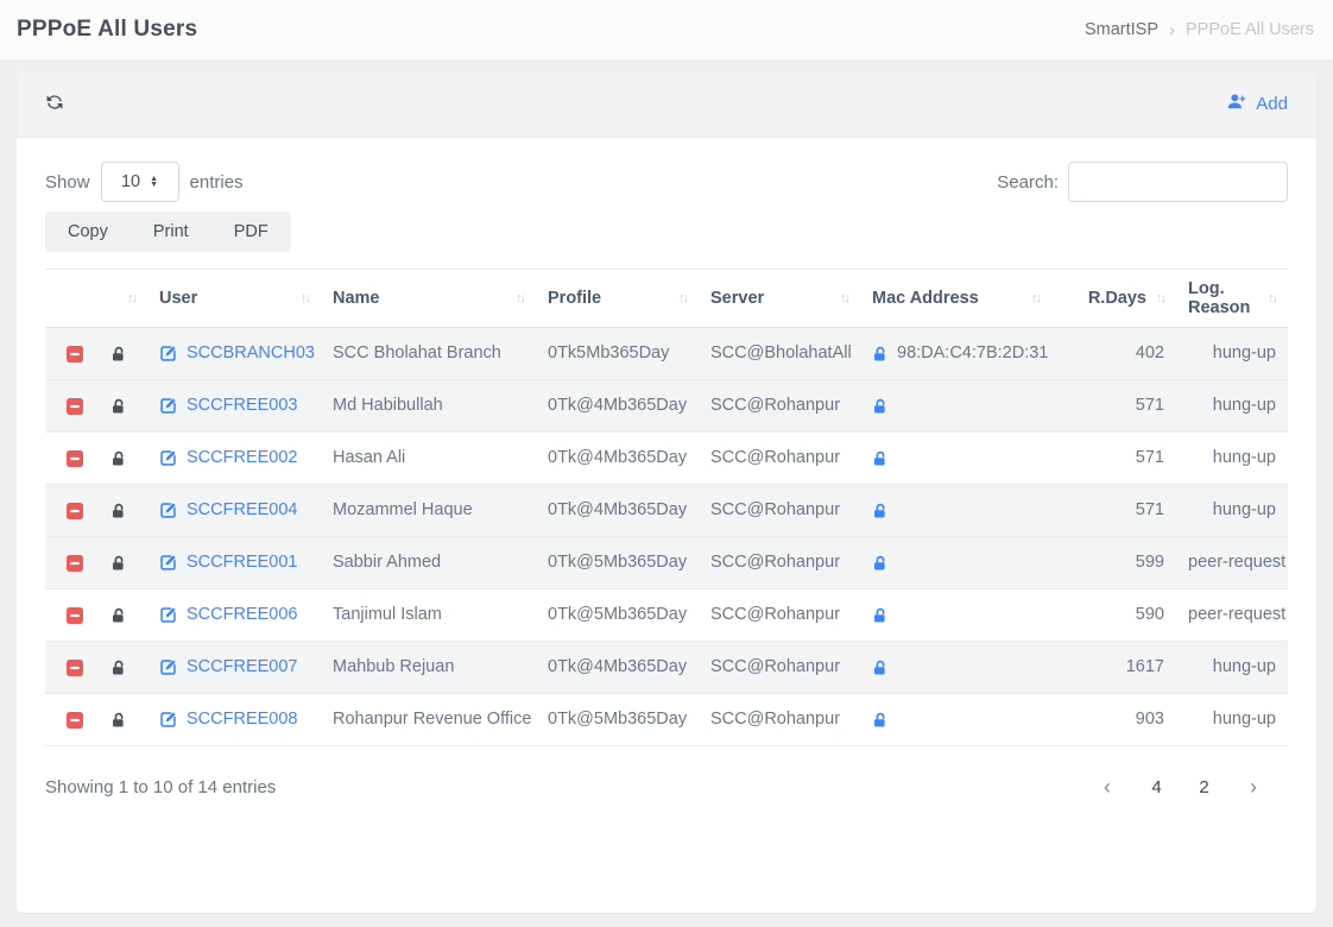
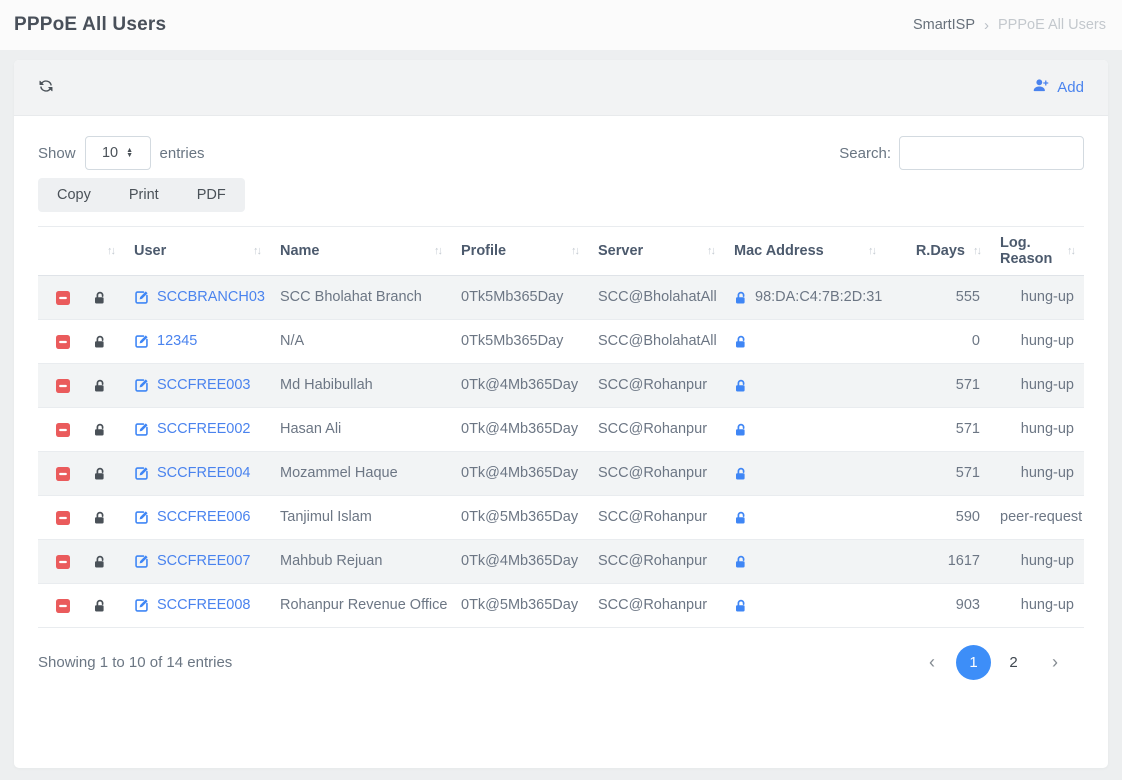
  PPPoE All Users
  SmartISP
  ›
  PPPoE All Users
  Add
  Show
  10
  entries
  Search:
  Copy
  Print
  PDF
  ↑↓	User ↑↓	Name ↑↓	Profile ↑↓	Server ↑↓	Mac Address ↑↓	R.Days ↑↓	Log. Reason↑↓
- 	SCCBRANCH03	SCC Bholahat Branch	0Tk5Mb365Day	SCC@BholahatAll	98:DA:C4:7B:2D:31	402	hung-up
+ 	SCCBRANCH03	SCC Bholahat Branch	0Tk5Mb365Day	SCC@BholahatAll	98:DA:C4:7B:2D:31	555	hung-up
+ 	12345	N/A	0Tk5Mb365Day	SCC@BholahatAll		0	hung-up
  	SCCFREE003	Md Habibullah	0Tk@4Mb365Day	SCC@Rohanpur		571	hung-up
  	SCCFREE002	Hasan Ali	0Tk@4Mb365Day	SCC@Rohanpur		571	hung-up
  	SCCFREE004	Mozammel Haque	0Tk@4Mb365Day	SCC@Rohanpur		571	hung-up
- 	SCCFREE001	Sabbir Ahmed	0Tk@5Mb365Day	SCC@Rohanpur		599	peer-request
  	SCCFREE006	Tanjimul Islam	0Tk@5Mb365Day	SCC@Rohanpur		590	peer-request
  	SCCFREE007	Mahbub Rejuan	0Tk@4Mb365Day	SCC@Rohanpur		1617	hung-up
  	SCCFREE008	Rohanpur Revenue Office	0Tk@5Mb365Day	SCC@Rohanpur		903	hung-up
  Showing 1 to 10 of 14 entries
  ‹
- 4
+ 1
  2
  ›
